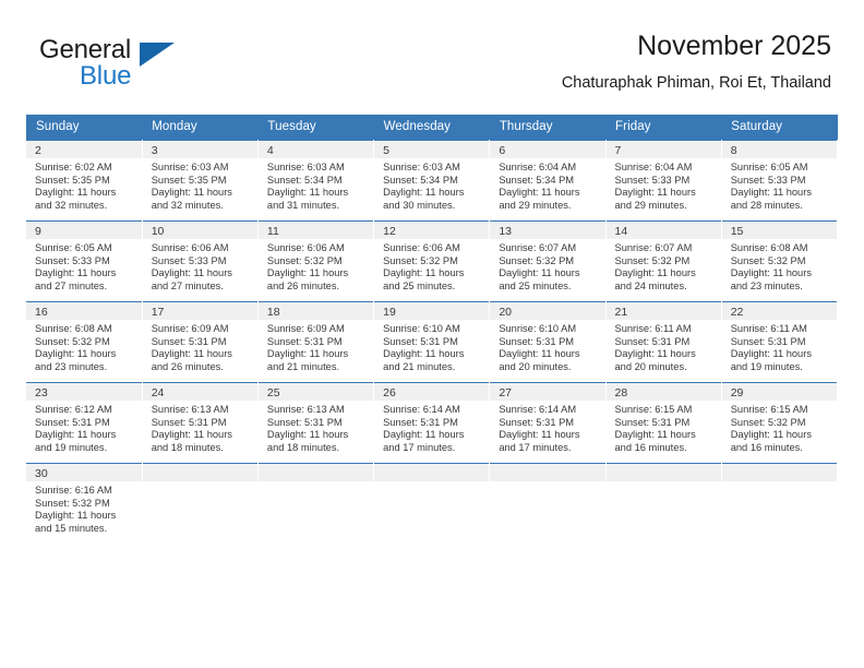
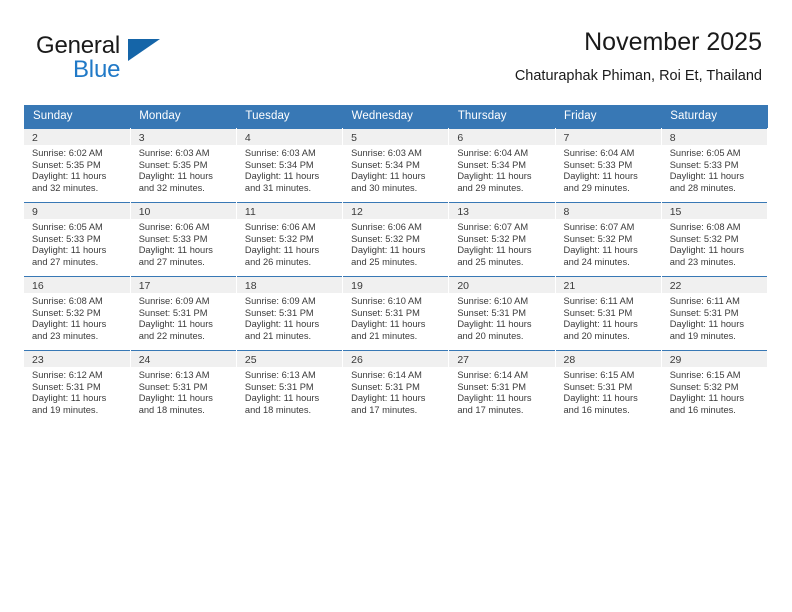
  General
  Blue
  November 2025
  Chaturaphak Phiman, Roi Et, Thailand
  Sunday	Monday	Tuesday	Wednesday	Thursday	Friday	Saturday
  2Sunrise: 6:02 AMSunset: 5:35 PMDaylight: 11 hoursand 32 minutes.	3Sunrise: 6:03 AMSunset: 5:35 PMDaylight: 11 hoursand 32 minutes.	4Sunrise: 6:03 AMSunset: 5:34 PMDaylight: 11 hoursand 31 minutes.	5Sunrise: 6:03 AMSunset: 5:34 PMDaylight: 11 hoursand 30 minutes.	6Sunrise: 6:04 AMSunset: 5:34 PMDaylight: 11 hoursand 29 minutes.	7Sunrise: 6:04 AMSunset: 5:33 PMDaylight: 11 hoursand 29 minutes.	8Sunrise: 6:05 AMSunset: 5:33 PMDaylight: 11 hoursand 28 minutes.
- 9Sunrise: 6:05 AMSunset: 5:33 PMDaylight: 11 hoursand 27 minutes.	10Sunrise: 6:06 AMSunset: 5:33 PMDaylight: 11 hoursand 27 minutes.	11Sunrise: 6:06 AMSunset: 5:32 PMDaylight: 11 hoursand 26 minutes.	12Sunrise: 6:06 AMSunset: 5:32 PMDaylight: 11 hoursand 25 minutes.	13Sunrise: 6:07 AMSunset: 5:32 PMDaylight: 11 hoursand 25 minutes.	14Sunrise: 6:07 AMSunset: 5:32 PMDaylight: 11 hoursand 24 minutes.	15Sunrise: 6:08 AMSunset: 5:32 PMDaylight: 11 hoursand 23 minutes.
+ 9Sunrise: 6:05 AMSunset: 5:33 PMDaylight: 11 hoursand 27 minutes.	10Sunrise: 6:06 AMSunset: 5:33 PMDaylight: 11 hoursand 27 minutes.	11Sunrise: 6:06 AMSunset: 5:32 PMDaylight: 11 hoursand 26 minutes.	12Sunrise: 6:06 AMSunset: 5:32 PMDaylight: 11 hoursand 25 minutes.	13Sunrise: 6:07 AMSunset: 5:32 PMDaylight: 11 hoursand 25 minutes.	8Sunrise: 6:07 AMSunset: 5:32 PMDaylight: 11 hoursand 24 minutes.	15Sunrise: 6:08 AMSunset: 5:32 PMDaylight: 11 hoursand 23 minutes.
- 16Sunrise: 6:08 AMSunset: 5:32 PMDaylight: 11 hoursand 23 minutes.	17Sunrise: 6:09 AMSunset: 5:31 PMDaylight: 11 hoursand 26 minutes.	18Sunrise: 6:09 AMSunset: 5:31 PMDaylight: 11 hoursand 21 minutes.	19Sunrise: 6:10 AMSunset: 5:31 PMDaylight: 11 hoursand 21 minutes.	20Sunrise: 6:10 AMSunset: 5:31 PMDaylight: 11 hoursand 20 minutes.	21Sunrise: 6:11 AMSunset: 5:31 PMDaylight: 11 hoursand 20 minutes.	22Sunrise: 6:11 AMSunset: 5:31 PMDaylight: 11 hoursand 19 minutes.
+ 16Sunrise: 6:08 AMSunset: 5:32 PMDaylight: 11 hoursand 23 minutes.	17Sunrise: 6:09 AMSunset: 5:31 PMDaylight: 11 hoursand 22 minutes.	18Sunrise: 6:09 AMSunset: 5:31 PMDaylight: 11 hoursand 21 minutes.	19Sunrise: 6:10 AMSunset: 5:31 PMDaylight: 11 hoursand 21 minutes.	20Sunrise: 6:10 AMSunset: 5:31 PMDaylight: 11 hoursand 20 minutes.	21Sunrise: 6:11 AMSunset: 5:31 PMDaylight: 11 hoursand 20 minutes.	22Sunrise: 6:11 AMSunset: 5:31 PMDaylight: 11 hoursand 19 minutes.
  23Sunrise: 6:12 AMSunset: 5:31 PMDaylight: 11 hoursand 19 minutes.	24Sunrise: 6:13 AMSunset: 5:31 PMDaylight: 11 hoursand 18 minutes.	25Sunrise: 6:13 AMSunset: 5:31 PMDaylight: 11 hoursand 18 minutes.	26Sunrise: 6:14 AMSunset: 5:31 PMDaylight: 11 hoursand 17 minutes.	27Sunrise: 6:14 AMSunset: 5:31 PMDaylight: 11 hoursand 17 minutes.	28Sunrise: 6:15 AMSunset: 5:31 PMDaylight: 11 hoursand 16 minutes.	29Sunrise: 6:15 AMSunset: 5:32 PMDaylight: 11 hoursand 16 minutes.
- 30Sunrise: 6:16 AMSunset: 5:32 PMDaylight: 11 hoursand 15 minutes.
